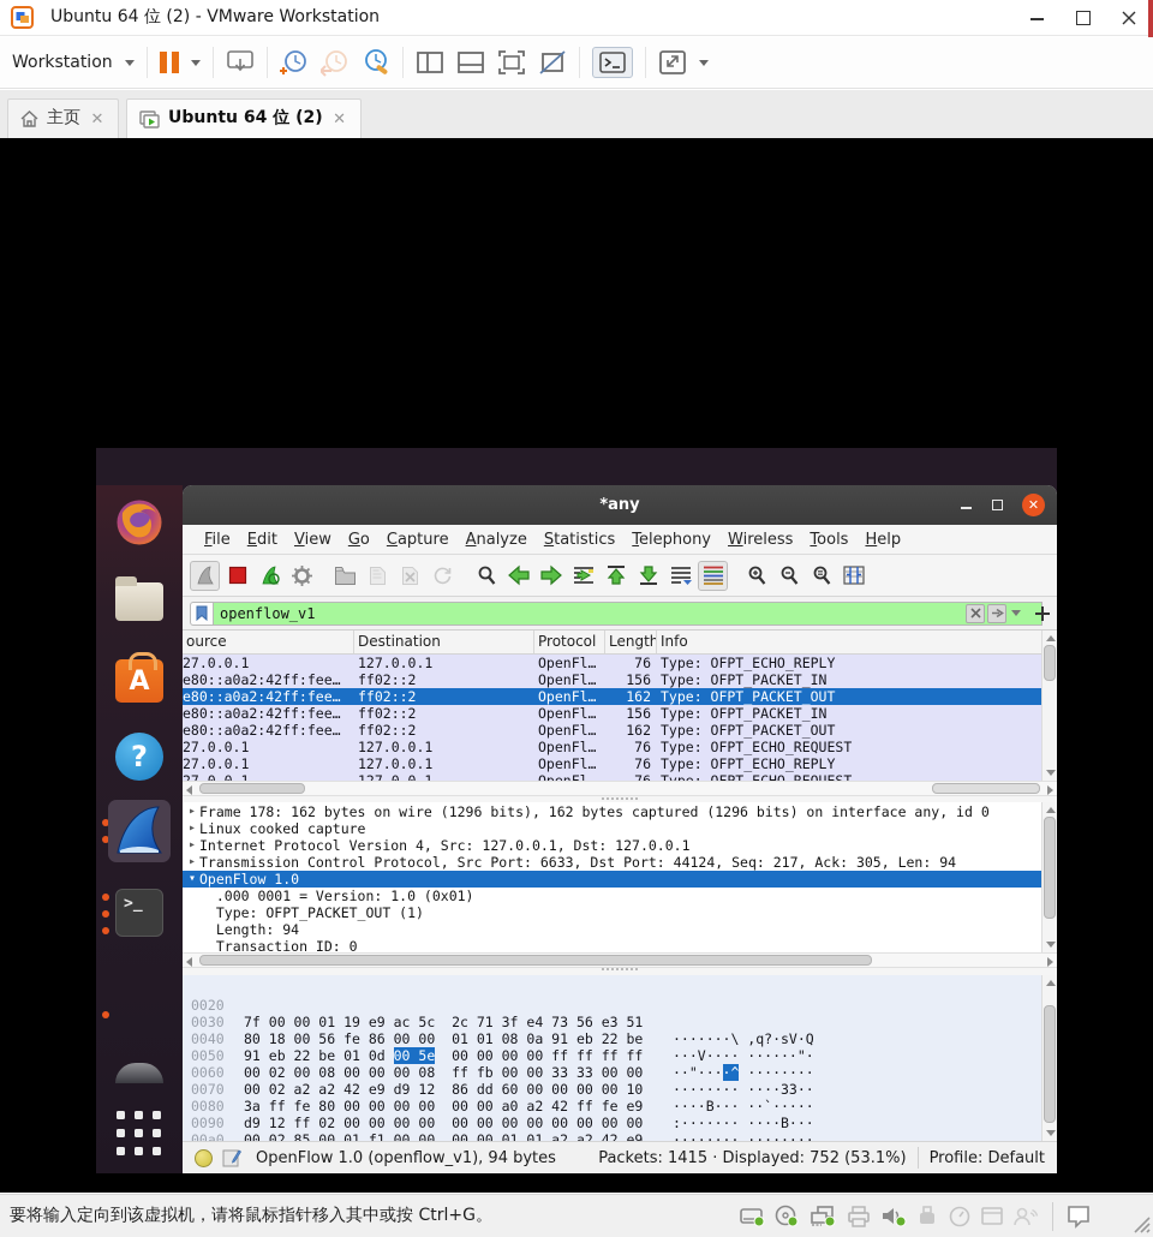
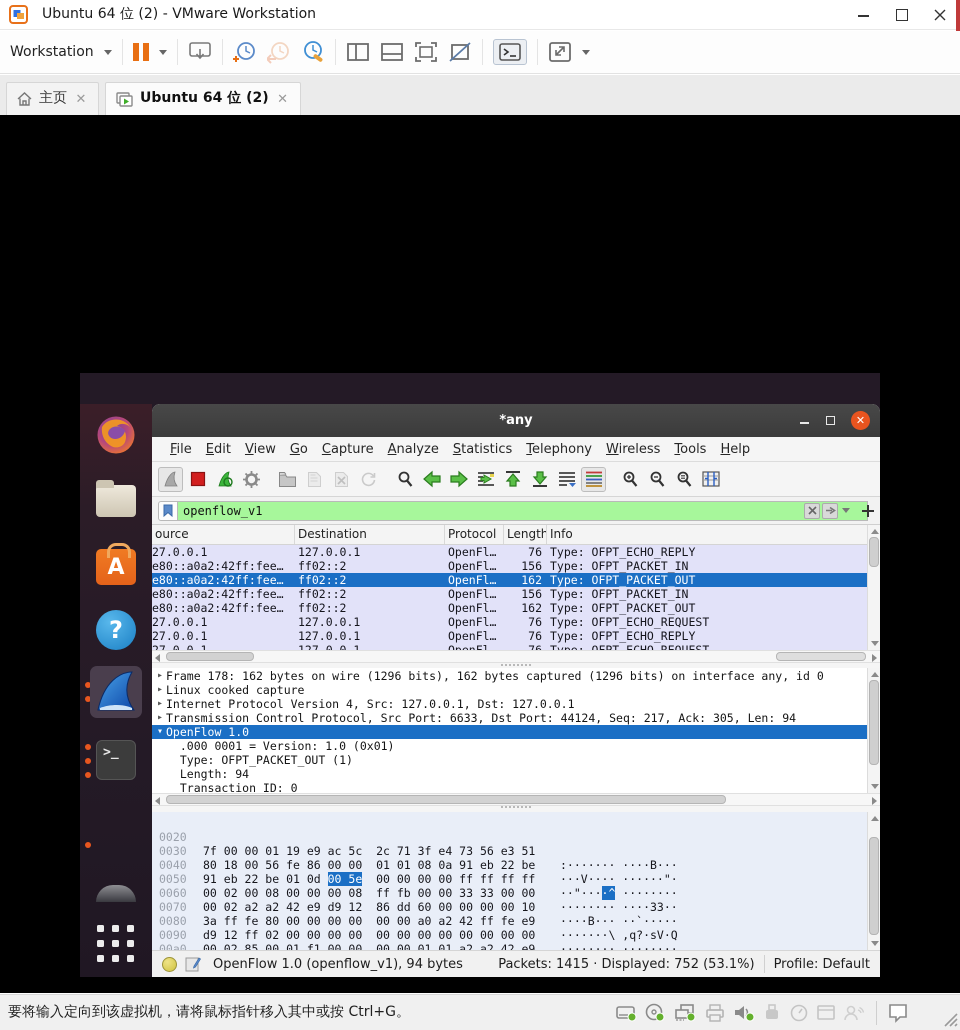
  Ubuntu 64 位 (2) - VMware Workstation
  Workstation
  主页
  Ubuntu 64 位 (2)
  A
  ?
  >_
  *any
  File
  Edit
  View
  Go
  Capture
  Analyze
  Statistics
  Telephony
  Wireless
  Tools
  Help
  openflow_v1
  ource
  Destination
  Protocol
  Length
  Info
  27.0.0.1
  127.0.0.1
  OpenFl…
  76
  Type: OFPT_ECHO_REPLY
  e80::a0a2:42ff:fee…
  ff02::2
  OpenFl…
  156
  Type: OFPT_PACKET_IN
  e80::a0a2:42ff:fee…
  ff02::2
  OpenFl…
  162
  Type: OFPT_PACKET_OUT
  e80::a0a2:42ff:fee…
  ff02::2
  OpenFl…
  156
  Type: OFPT_PACKET_IN
  e80::a0a2:42ff:fee…
  ff02::2
  OpenFl…
  162
  Type: OFPT_PACKET_OUT
  27.0.0.1
  127.0.0.1
  OpenFl…
  76
  Type: OFPT_ECHO_REQUEST
  27.0.0.1
  127.0.0.1
  OpenFl…
  76
  Type: OFPT_ECHO_REPLY
  ▸
  Frame 178: 162 bytes on wire (1296 bits), 162 bytes captured (1296 bits) on interface any, id 0
  ▸
  Linux cooked capture
  ▸
  Internet Protocol Version 4, Src: 127.0.0.1, Dst: 127.0.0.1
  ▸
  Transmission Control Protocol, Src Port: 6633, Dst Port: 44124, Seq: 217, Ack: 305, Len: 94
  ▾
  OpenFlow 1.0
  .000 0001 = Version: 1.0 (0x01)
  Type: OFPT_PACKET_OUT (1)
  Length: 94
  Transaction ID: 0
  0020
  7f 00 00 01 19 e9 ac 5c 2c 71 3f e4 73 56 e3 51
- ·······\ ,q?·sV·Q
+ :······· ····B···
  0030
  80 18 00 56 fe 86 00 00 01 01 08 0a 91 eb 22 be
  ···V···· ······"·
  0040
  91 eb 22 be 01 0d 00 5e 00 00 00 00 ff ff ff ff
  ··"····^ ········
  0050
  00 02 00 08 00 00 00 08 ff fb 00 00 33 33 00 00
  ········ ····33··
  0060
  00 02 a2 a2 42 e9 d9 12 86 dd 60 00 00 00 00 10
  ····B··· ··`·····
  0070
  3a ff fe 80 00 00 00 00 00 00 a0 a2 42 ff fe e9
- :······· ····B···
+ ·······\ ,q?·sV·Q
  0080
  d9 12 ff 02 00 00 00 00 00 00 00 00 00 00 00 00
  ········ ········
  0090
  00 02 85 00 01 f1 00 00 00 00 01 01 a2 a2 42 e9
  00a0
  OpenFlow 1.0 (openflow_v1), 94 bytes
  Packets: 1415 · Displayed: 752 (53.1%)
  Profile: Default
  要将输入定向到该虚拟机，请将鼠标指针移入其中或按 Ctrl+G。
